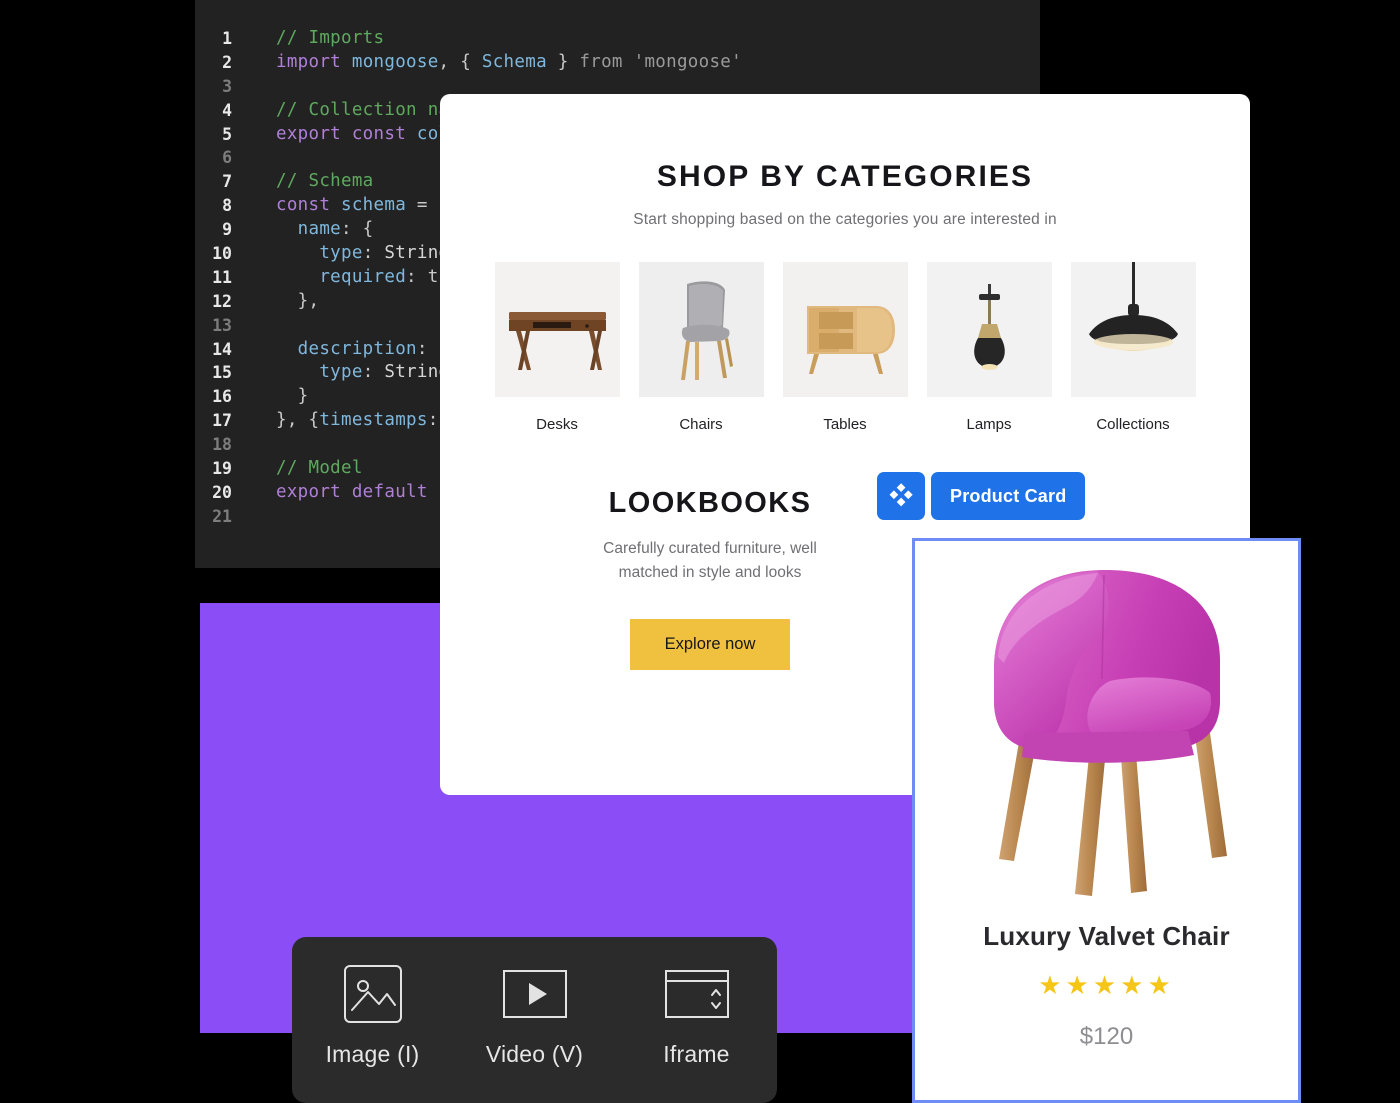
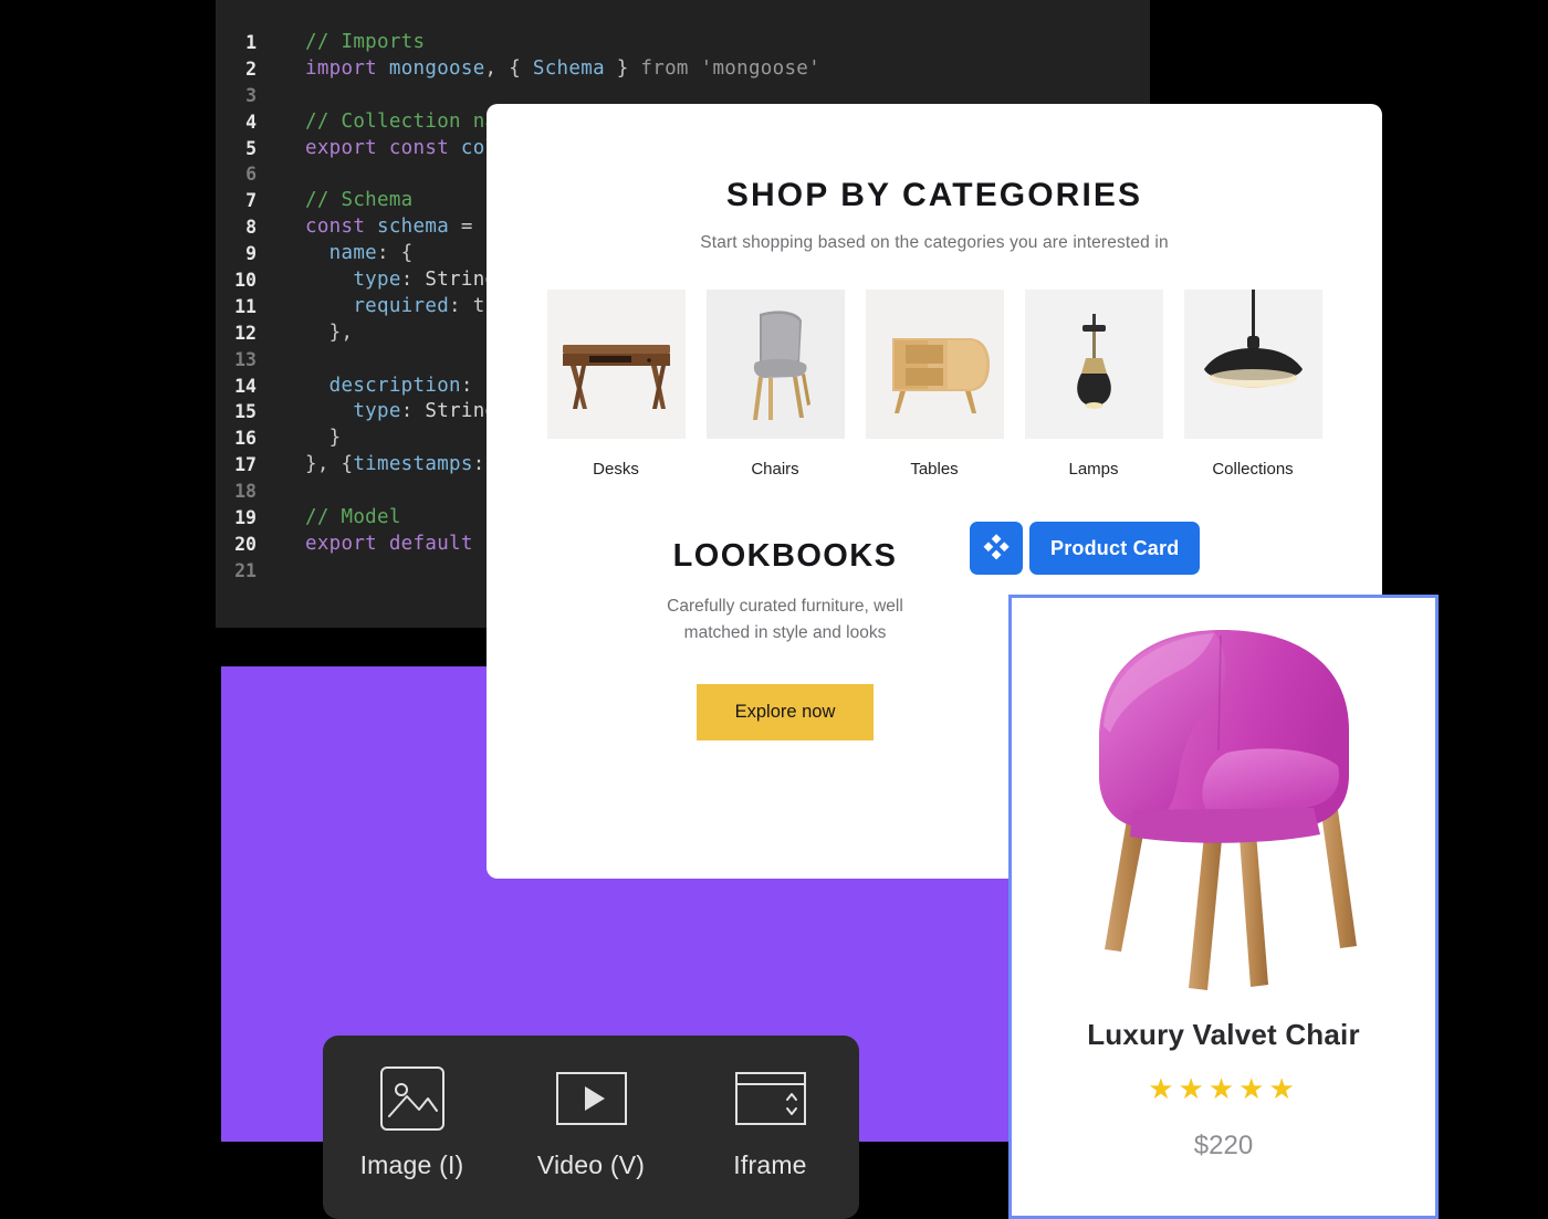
  1
  // Imports
  2
  import mongoose, { Schema } from 'mongoose'
  3
  4
  // Collection n
  5
  6
  7
  // Schema
  8
  const schema =
  9
  name: {
  10
  type: Strin
  11
  required: t
  12
  },
  13
  14
  description:
  15
  type: Strin
  16
  }
  17
  }, {timestamps:
  18
  19
  // Model
  20
  export default
  21
  SHOP BY CATEGORIES
  Start shopping based on the categories you are interested in
  Desks
  Chairs
  Tables
  Lamps
  Collections
  LOOKBOOKS
  Carefully curated furniture, well
  matched in style and looks
  Explore now
  Product Card
  Luxury Valvet Chair
  ★★★★★
- $120
+ $220
  Image (I)
  Video (V)
  Iframe
